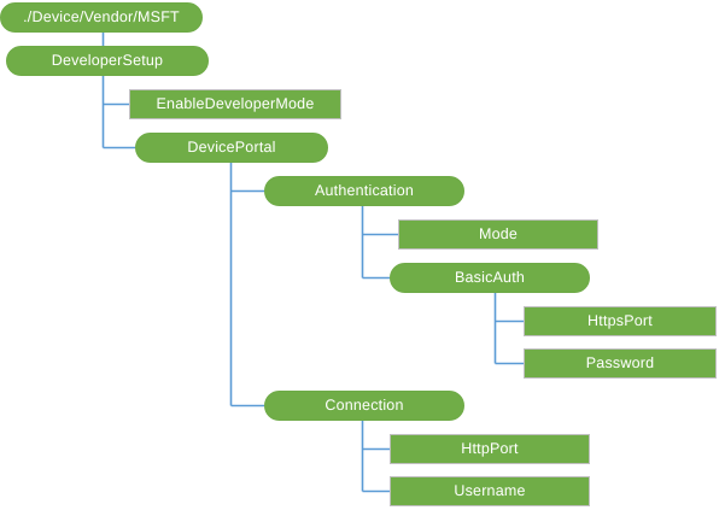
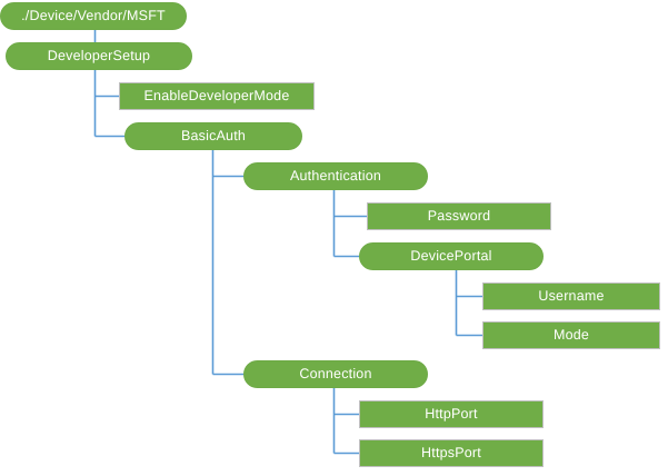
  ./Device/Vendor/MSFT
  DeveloperSetup
  EnableDeveloperMode
- DevicePortal
+ BasicAuth
  Authentication
- Mode
+ Password
- BasicAuth
+ DevicePortal
- HttpsPort
+ Username
- Password
+ Mode
  Connection
  HttpPort
- Username
+ HttpsPort
